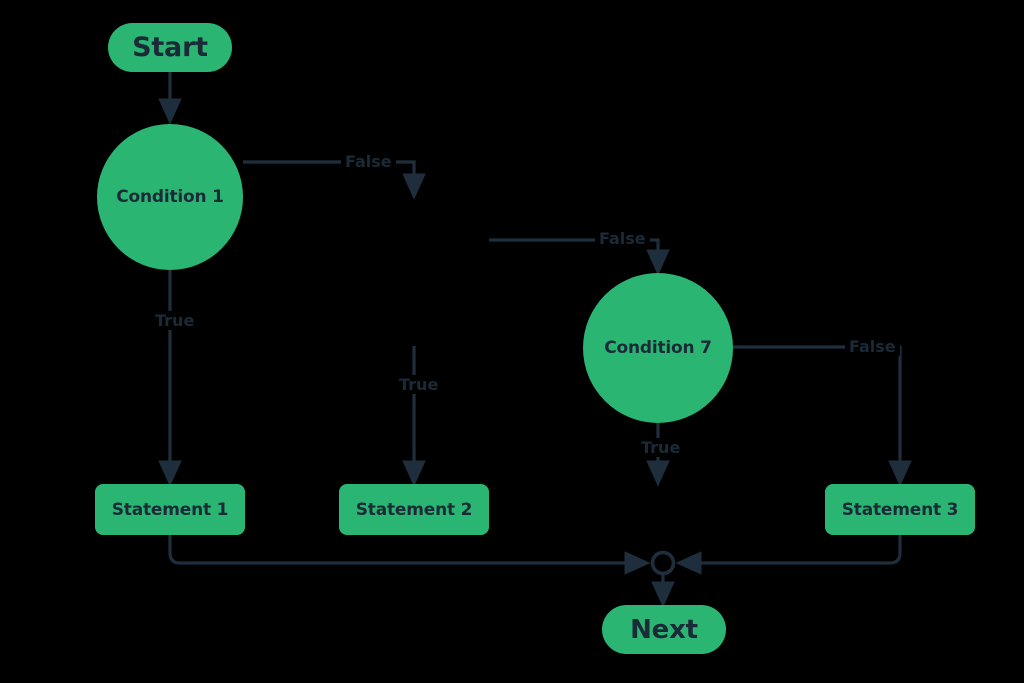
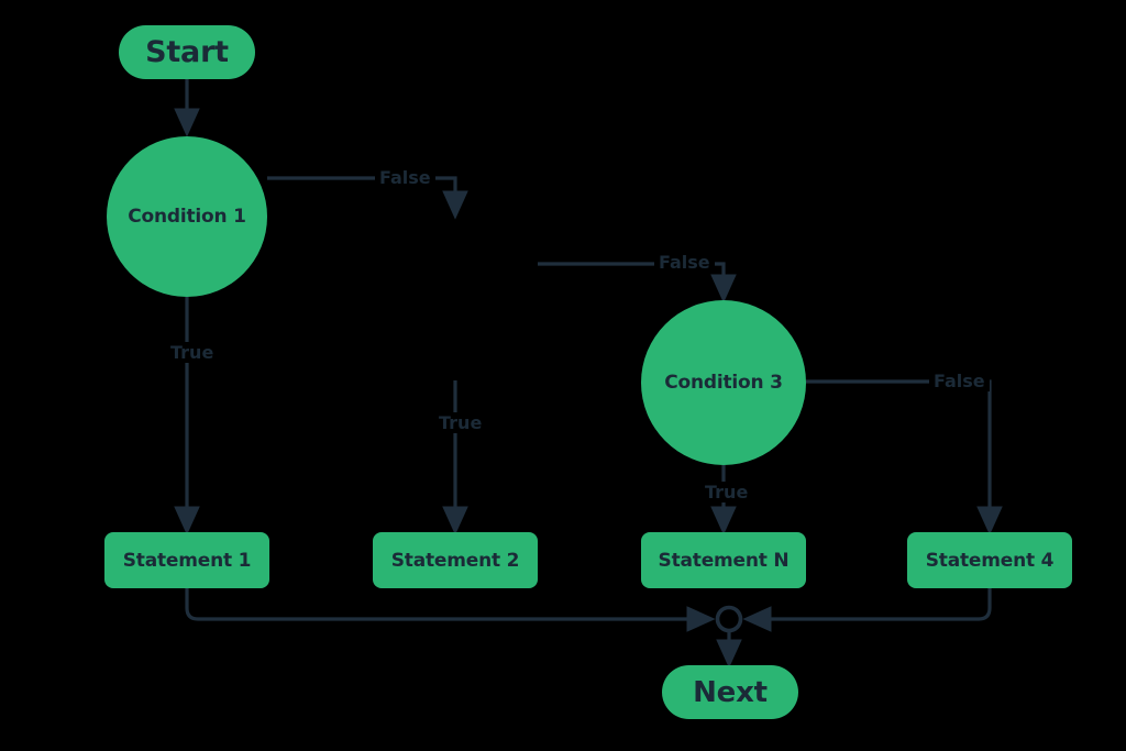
  Start
  Condition 1
- Condition 7
+ Condition 3
  Statement 1
  Statement 2
+ Statement N
- Statement 3
+ Statement 4
  Next
  False
  True
  False
  True
  False
  True
